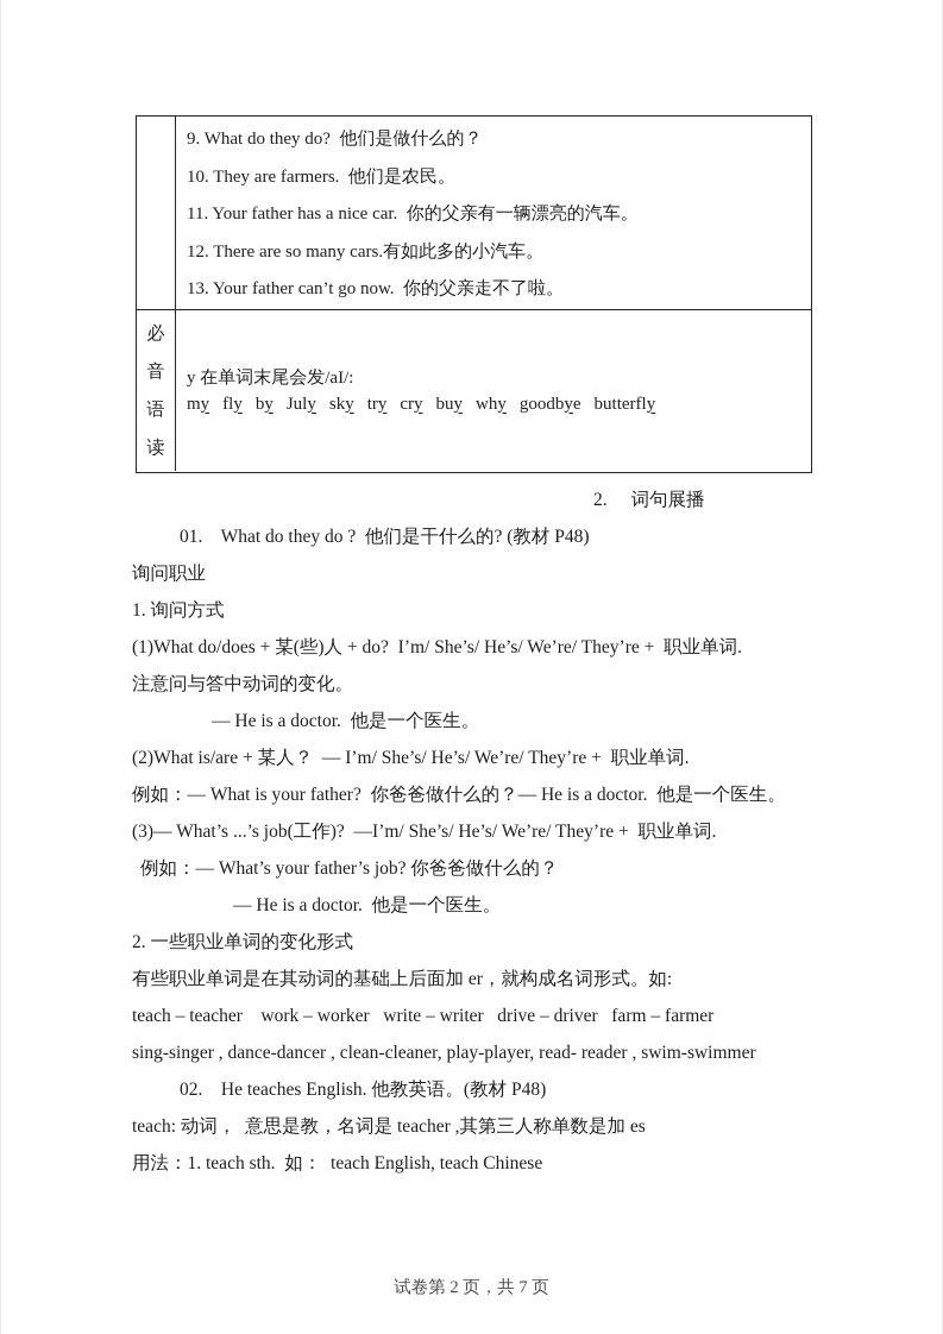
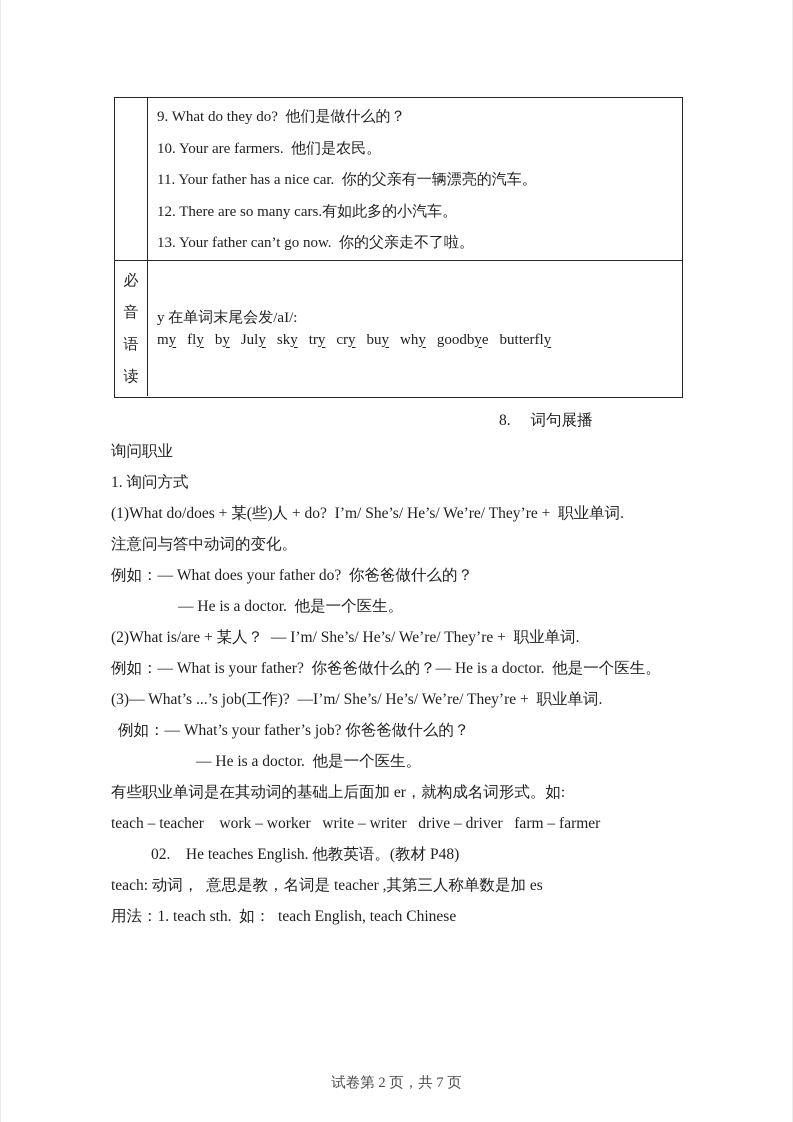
  9. What do they do? 他们是做什么的？
- 10. They are farmers. 他们是农民。
+ 10. Your are farmers. 他们是农民。
  11. Your father has a nice car. 你的父亲有一辆漂亮的汽车。
  12. There are so many cars.有如此多的小汽车。
  13. Your father can’t go now. 你的父亲走不了啦。
  必
  音
  语
  读
  y 在单词末尾会发/aI/: my fly by July sky try cry buy why goodbye butterfly
- 2. 词句展播
+ 8. 词句展播
- 01. What do they do ? 他们是干什么的? (教材 P48)
  询问职业
  1. 询问方式
  (1)What do/does + 某(些)人 + do? I’m/ She’s/ He’s/ We’re/ They’re + 职业单词.
  注意问与答中动词的变化。
+ 例如：— What does your father do? 你爸爸做什么的？
  — He is a doctor. 他是一个医生。
  (2)What is/are + 某人？ — I’m/ She’s/ He’s/ We’re/ They’re + 职业单词.
  例如：— What is your father? 你爸爸做什么的？— He is a doctor. 他是一个医生。
  (3)— What’s ...’s job(工作)? —I’m/ She’s/ He’s/ We’re/ They’re + 职业单词.
  例如：— What’s your father’s job? 你爸爸做什么的？
  — He is a doctor. 他是一个医生。
- 2. 一些职业单词的变化形式
  有些职业单词是在其动词的基础上后面加 er，就构成名词形式。如:
  teach – teacher work – worker write – writer drive – driver farm – farmer
- sing-singer , dance-dancer , clean-cleaner, play-player, read- reader , swim-swimmer
  02. He teaches English. 他教英语。(教材 P48)
  teach: 动词， 意思是教，名词是 teacher ,其第三人称单数是加 es
  用法：1. teach sth. 如： teach English, teach Chinese
  试卷第 2 页，共 7 页
